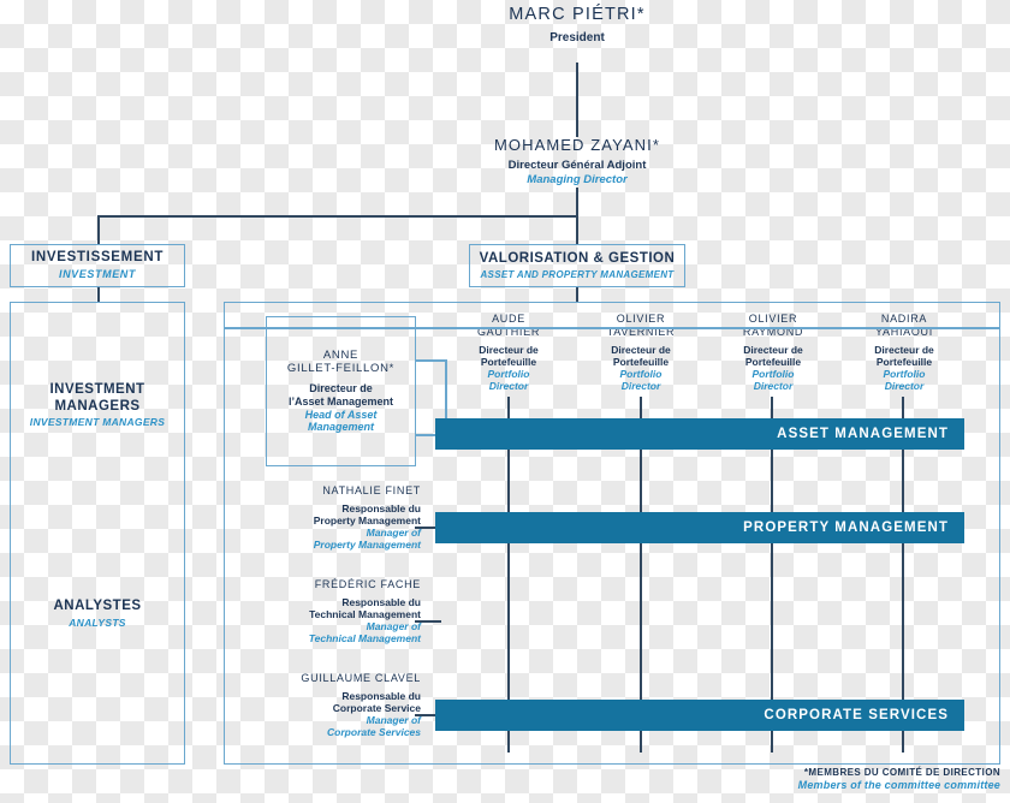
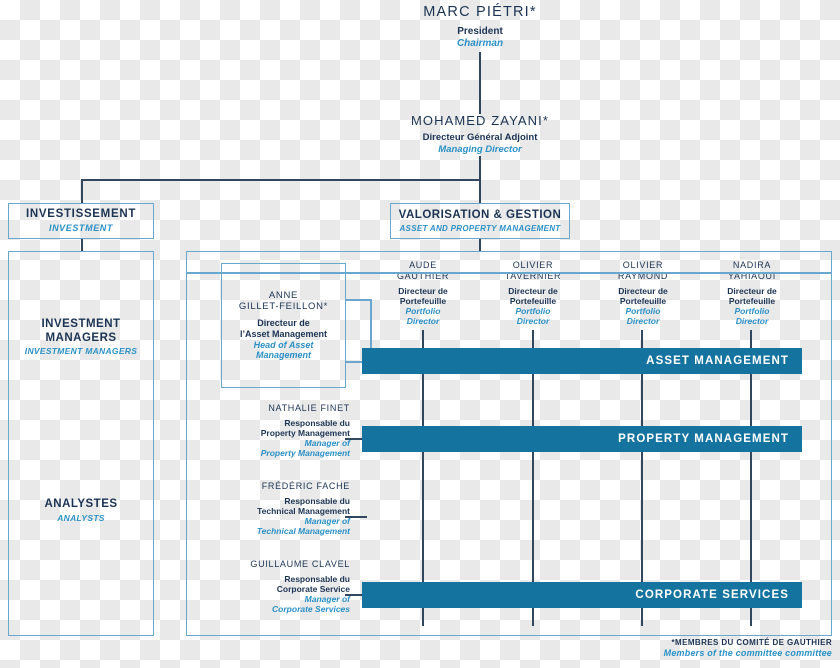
  MARC PIÉTRI*
  President
+ Chairman
  MOHAMED ZAYANI*
  Directeur Général Adjoint
  Managing Director
  INVESTISSEMENT
  INVESTMENT
  VALORISATION & GESTION
  ASSET AND PROPERTY MANAGEMENT
  INVESTMENT
  MANAGERS
  INVESTMENT MANAGERS
  ANALYSTES
  ANALYSTS
  ANNE
  GILLET-FEILLON*
  Directeur de
  l’Asset Management
  Head of Asset
  Management
  AUDE
  GAUTHIER
  Directeur de
  Portefeuille
  Portfolio
  Director
  OLIVIER
  TAVERNIER
  Directeur de
  Portefeuille
  Portfolio
  Director
  OLIVIER
  RAYMOND
  Directeur de
  Portefeuille
  Portfolio
  Director
  NADIRA
  YAHIAOUI
  Directeur de
  Portefeuille
  Portfolio
  Director
  NATHALIE FINET
  Responsable du
  Property Management
  Manager of
  Property Management
  FRÉDÉRIC FACHE
  Responsable du
  Technical Management
  Manager of
  Technical Management
  GUILLAUME CLAVEL
  Responsable du
  Corporate Service
  Manager of
  Corporate Services
  ASSET MANAGEMENT
  PROPERTY MANAGEMENT
  CORPORATE SERVICES
- *MEMBRES DU COMITÉ DE DIRECTION
+ *MEMBRES DU COMITÉ DE GAUTHIER
  Members of the committee committee
